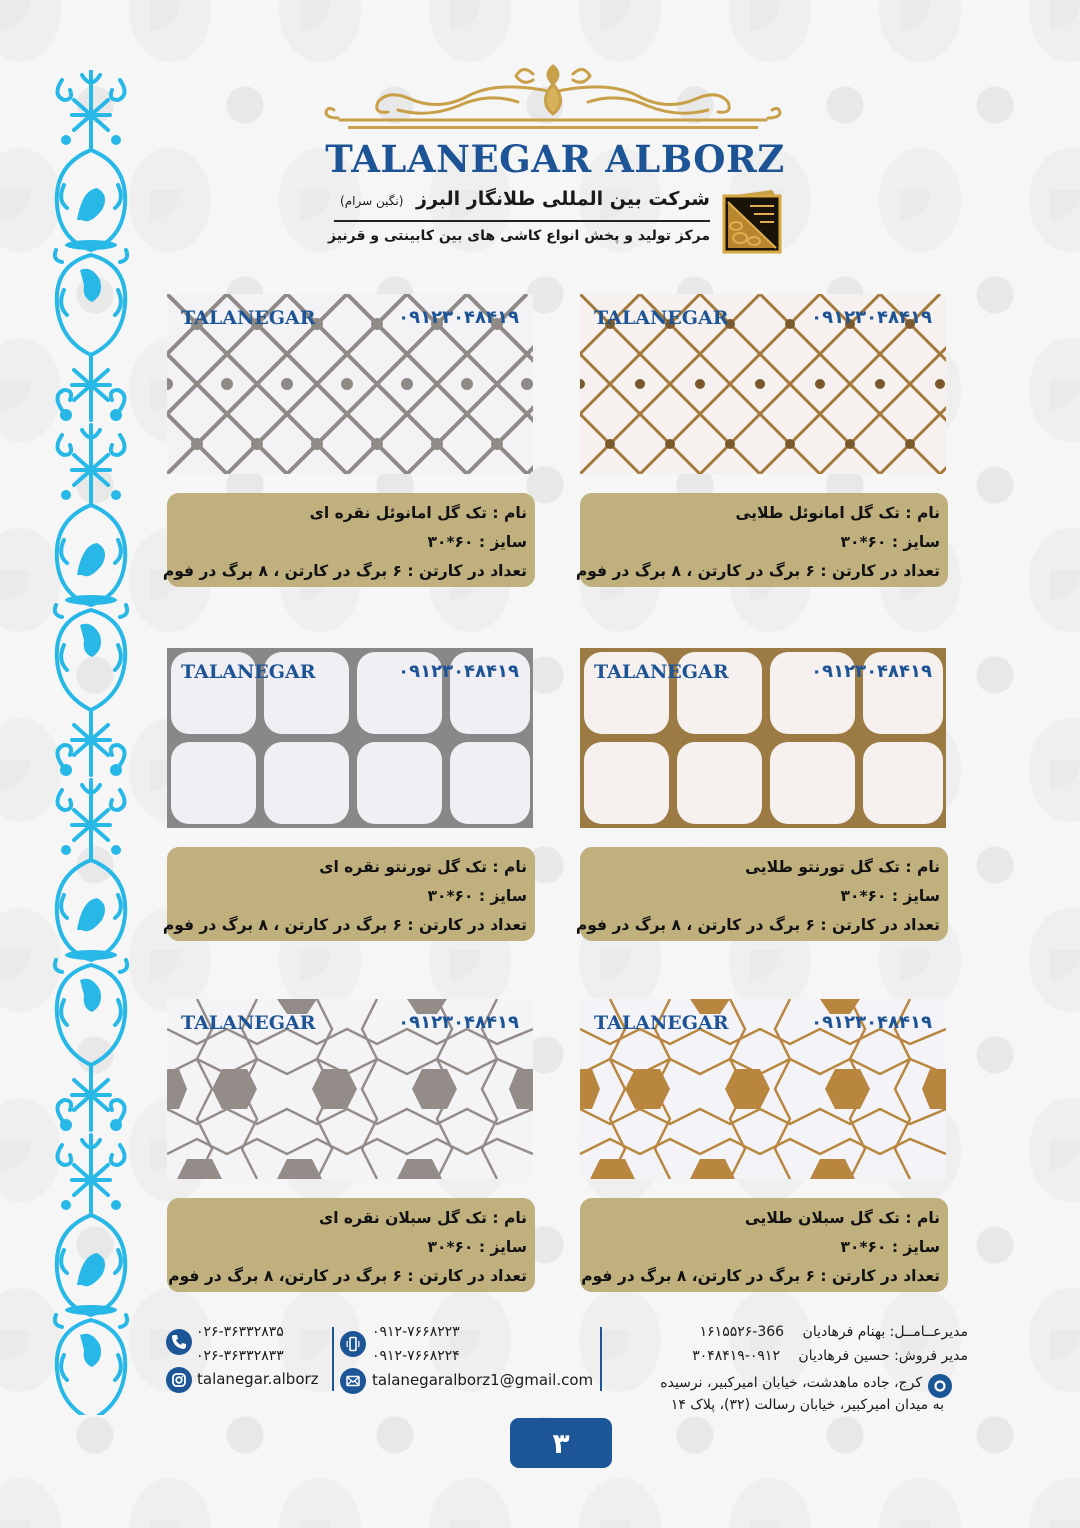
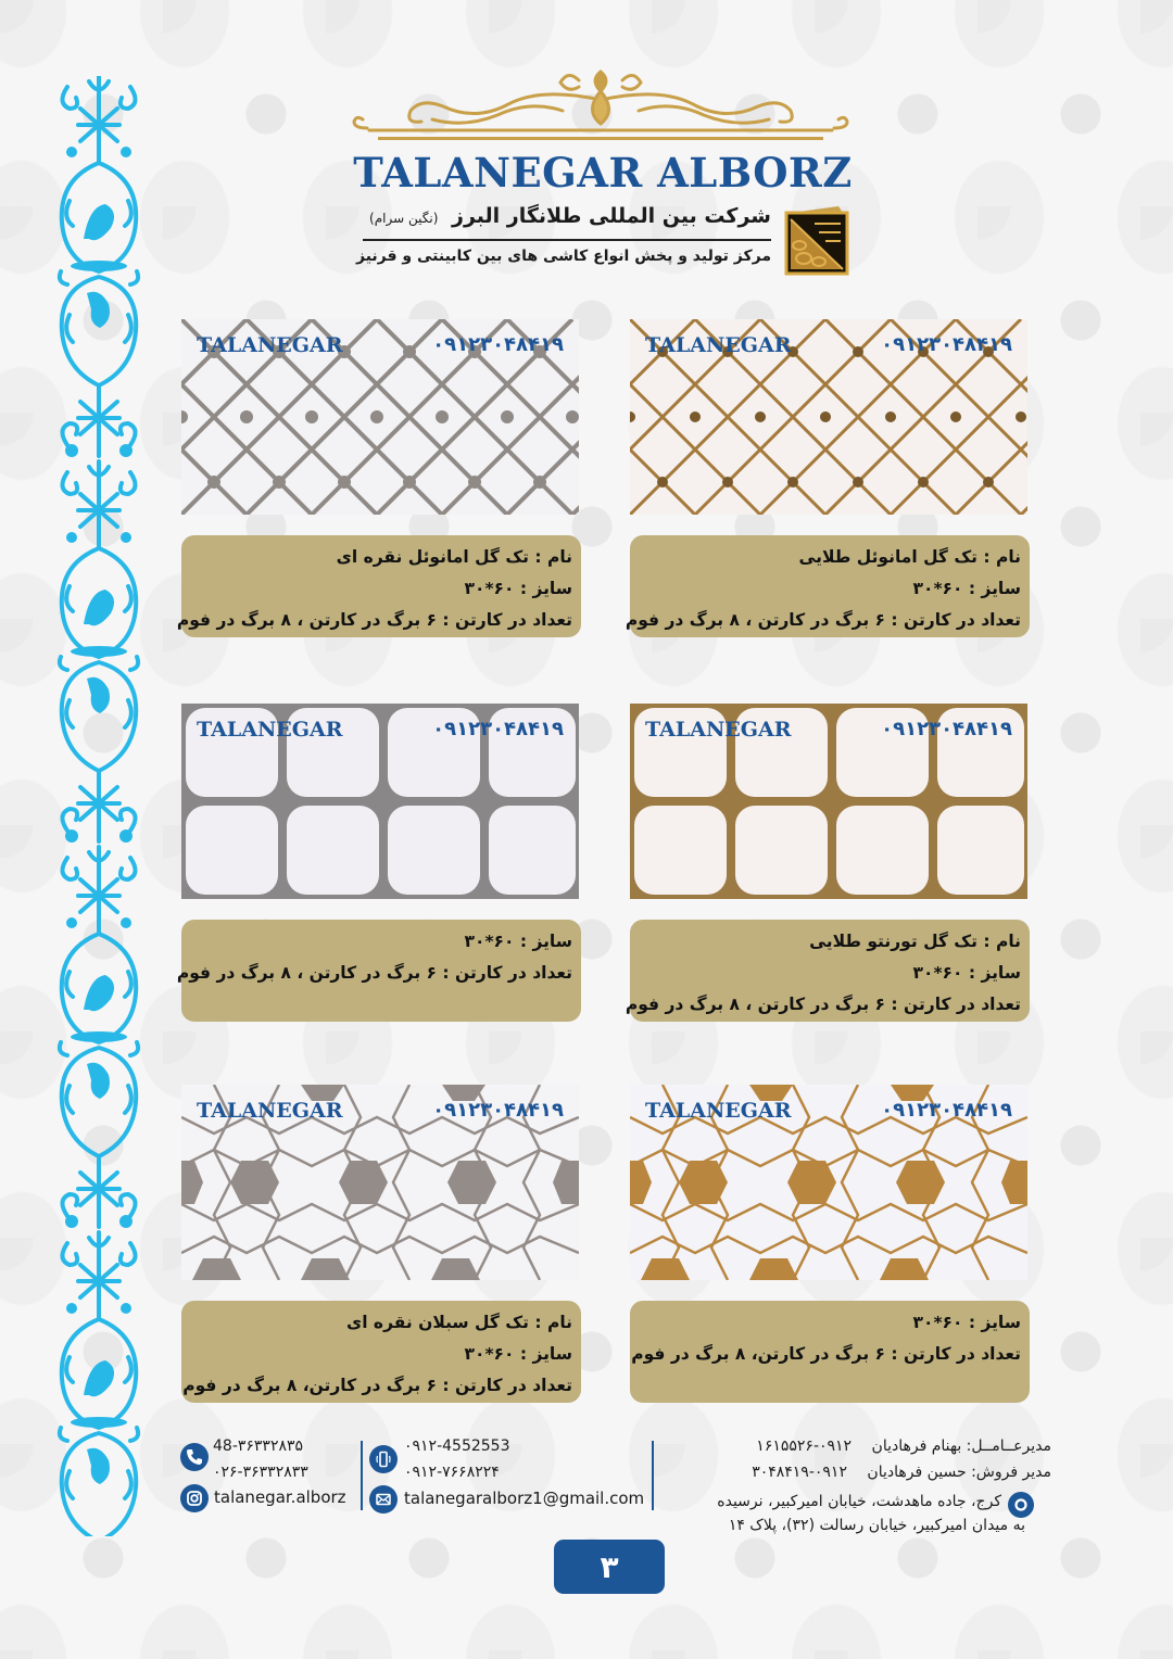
  TALANEGAR ALBORZ
  شرکت بین المللی طلانگار البرز (نگین سرام)
  مرکز تولید و پخش انواع کاشی های بین کابینتی و قرنیز
  TALANEGAR
  ۰۹۱۲۳۰۴۸۴۱۹
  نام : تک گل امانوئل نقره ای
  سایز : ۶۰*۳۰
  تعداد در کارتن : ۶ برگ در کارتن ، ۸ برگ در فوم
  TALANEGAR
  ۰۹۱۲۳۰۴۸۴۱۹
  نام : تک گل امانوئل طلایی
  سایز : ۶۰*۳۰
  تعداد در کارتن : ۶ برگ در کارتن ، ۸ برگ در فوم
  TALANEGAR
  ۰۹۱۲۳۰۴۸۴۱۹
- نام : تک گل تورنتو نقره ای
  سایز : ۶۰*۳۰
  تعداد در کارتن : ۶ برگ در کارتن ، ۸ برگ در فوم
  TALANEGAR
  ۰۹۱۲۳۰۴۸۴۱۹
  نام : تک گل تورنتو طلایی
  سایز : ۶۰*۳۰
  تعداد در کارتن : ۶ برگ در کارتن ، ۸ برگ در فوم
  TALANEGAR
  ۰۹۱۲۳۰۴۸۴۱۹
  نام : تک گل سبلان نقره ای
  سایز : ۶۰*۳۰
  تعداد در کارتن : ۶ برگ در کارتن، ۸ برگ در فوم
  TALANEGAR
  ۰۹۱۲۳۰۴۸۴۱۹
- نام : تک گل سبلان طلایی
  سایز : ۶۰*۳۰
  تعداد در کارتن : ۶ برگ در کارتن، ۸ برگ در فوم
- ۰۲۶-۳۶۳۳۲۸۳۵
+ 48-۳۶۳۳۲۸۳۵
  ۰۲۶-۳۶۳۳۲۸۳۳
  talanegar.alborz
- ۰۹۱۲-۷۶۶۸۲۲۳
+ ۰۹۱۲-4552553
  ۰۹۱۲-۷۶۶۸۲۲۴
  talanegaralborz1@gmail.com
- مدیرعــامــل: بهنام فرهادیان 366-۱۶۱۵۵۲۶
+ مدیرعــامــل: بهنام فرهادیان ۰۹۱۲-۱۶۱۵۵۲۶
  مدیر فروش: حسین فرهادیان ۰۹۱۲-۳۰۴۸۴۱۹
  کرج، جاده ماهدشت، خیابان امیرکبیر، نرسیده
  به میدان امیرکبیر، خیابان رسالت (۳۲)، پلاک ۱۴
  ۳
